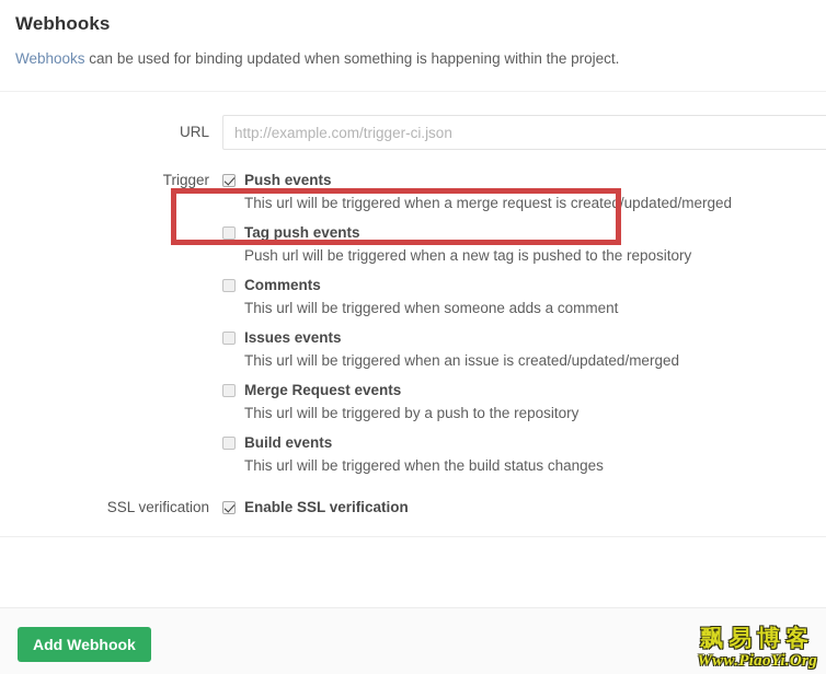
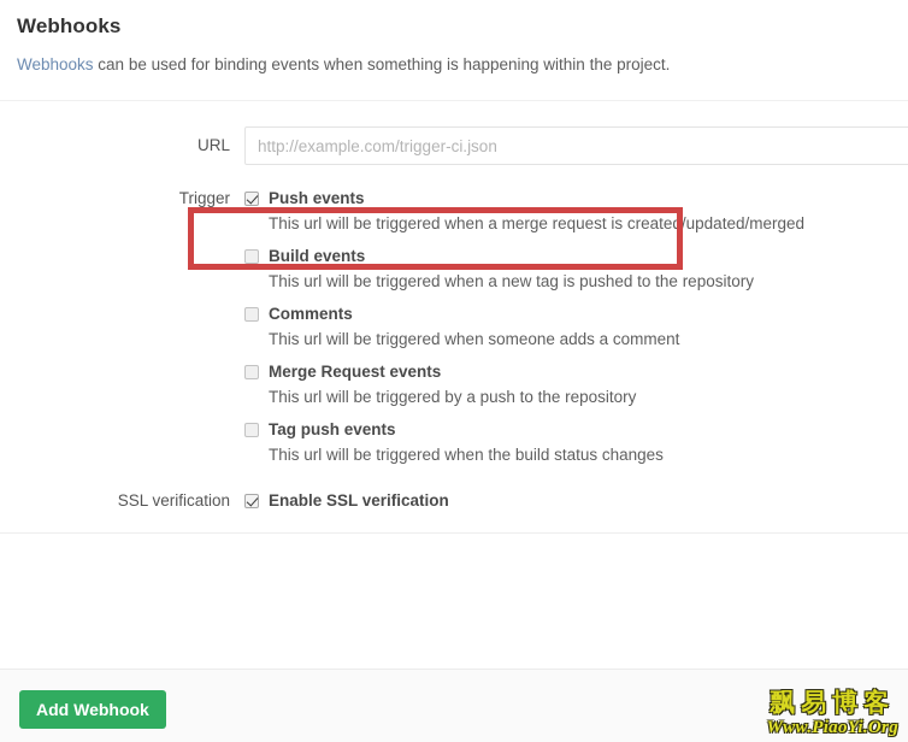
  Webhooks
- Webhooks can be used for binding updated when something is happening within the project.
+ Webhooks can be used for binding events when something is happening within the project.
  URL
  http://example.com/trigger-ci.json
  Trigger
  Push events
  This url will be triggered when a merge request is created/updated/merged
- Tag push events
+ Build events
- Push url will be triggered when a new tag is pushed to the repository
+ This url will be triggered when a new tag is pushed to the repository
  Comments
  This url will be triggered when someone adds a comment
- Issues events
- This url will be triggered when an issue is created/updated/merged
  Merge Request events
  This url will be triggered by a push to the repository
- Build events
+ Tag push events
  This url will be triggered when the build status changes
  SSL verification
  Enable SSL verification
  Add Webhook
  飘易博客
  Www.PiaoYi.Org
